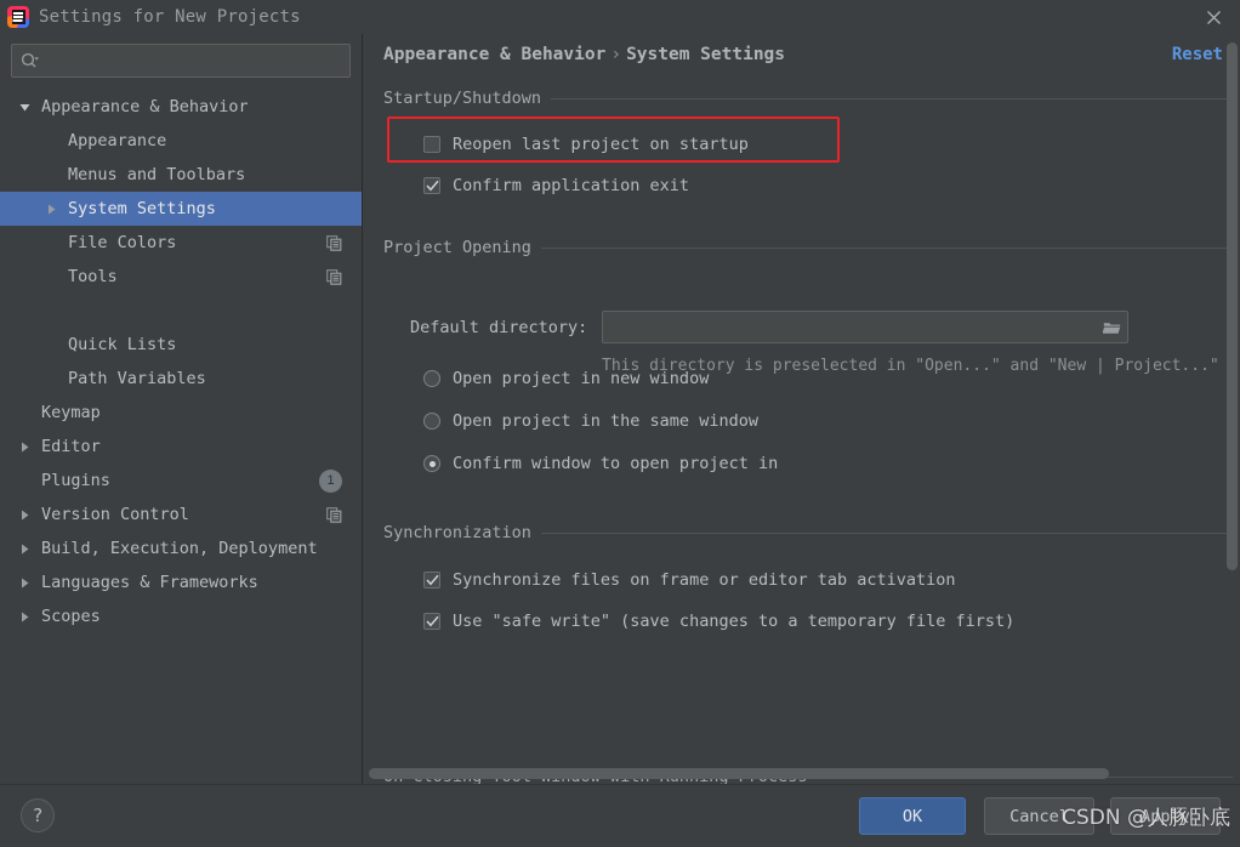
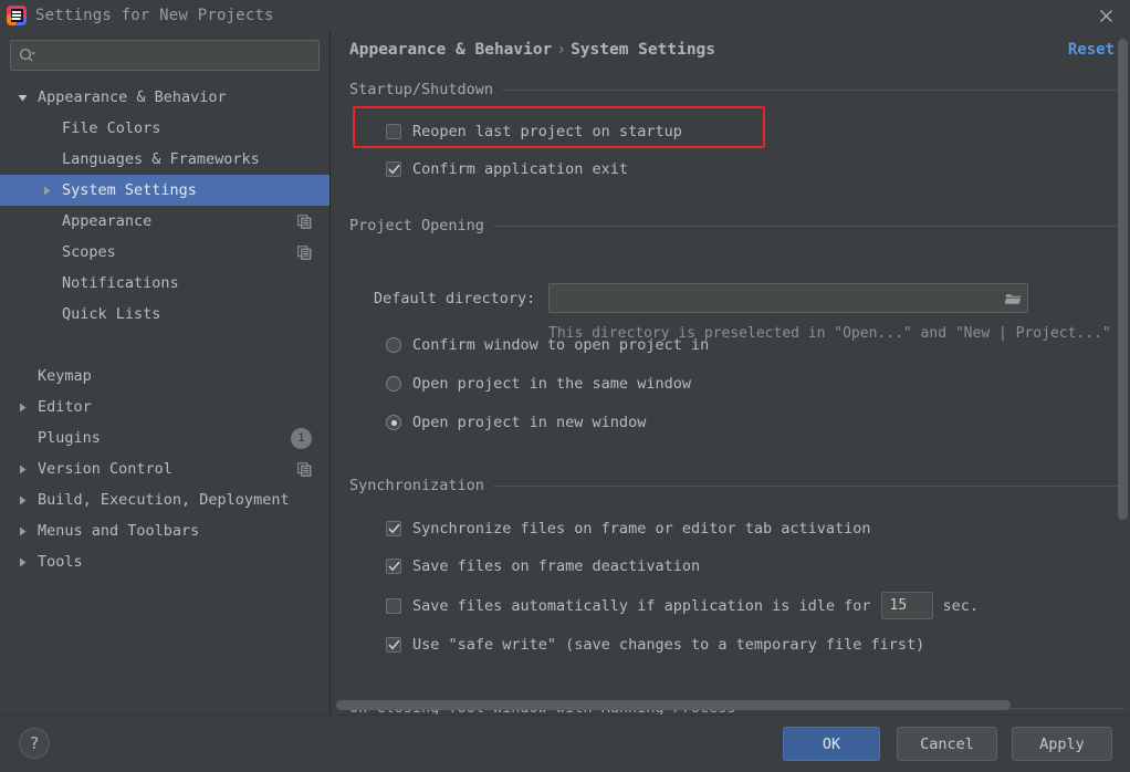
  Settings for New Projects
  Appearance & Behavior
- Appearance
+ File Colors
- Menus and Toolbars
+ Languages & Frameworks
  System Settings
- File Colors
+ Appearance
- Tools
+ Scopes
+ Notifications
  Quick Lists
- Path Variables
  Keymap
  Editor
  Plugins
  1
  Version Control
  Build, Execution, Deployment
- Languages & Frameworks
+ Menus and Toolbars
- Scopes
+ Tools
  Appearance & Behavior › System Settings
  Reset
  Startup/Shutdown
  Reopen last project on startup
  Confirm application exit
  Project Opening
  Default directory:
  This directory is preselected in "Open..." and "New | Project..."
- Open project in new window
+ Confirm window to open project in
  Open project in the same window
- Confirm window to open project in
+ Open project in new window
  Synchronization
  Synchronize files on frame or editor tab activation
+ Save files on frame deactivation
+ Save files automatically if application is idle for
+ 15
+ sec.
  Use "safe write" (save changes to a temporary file first)
  ?
  OK
  Cancel
  Apply
- CSDN @人豚卧底
